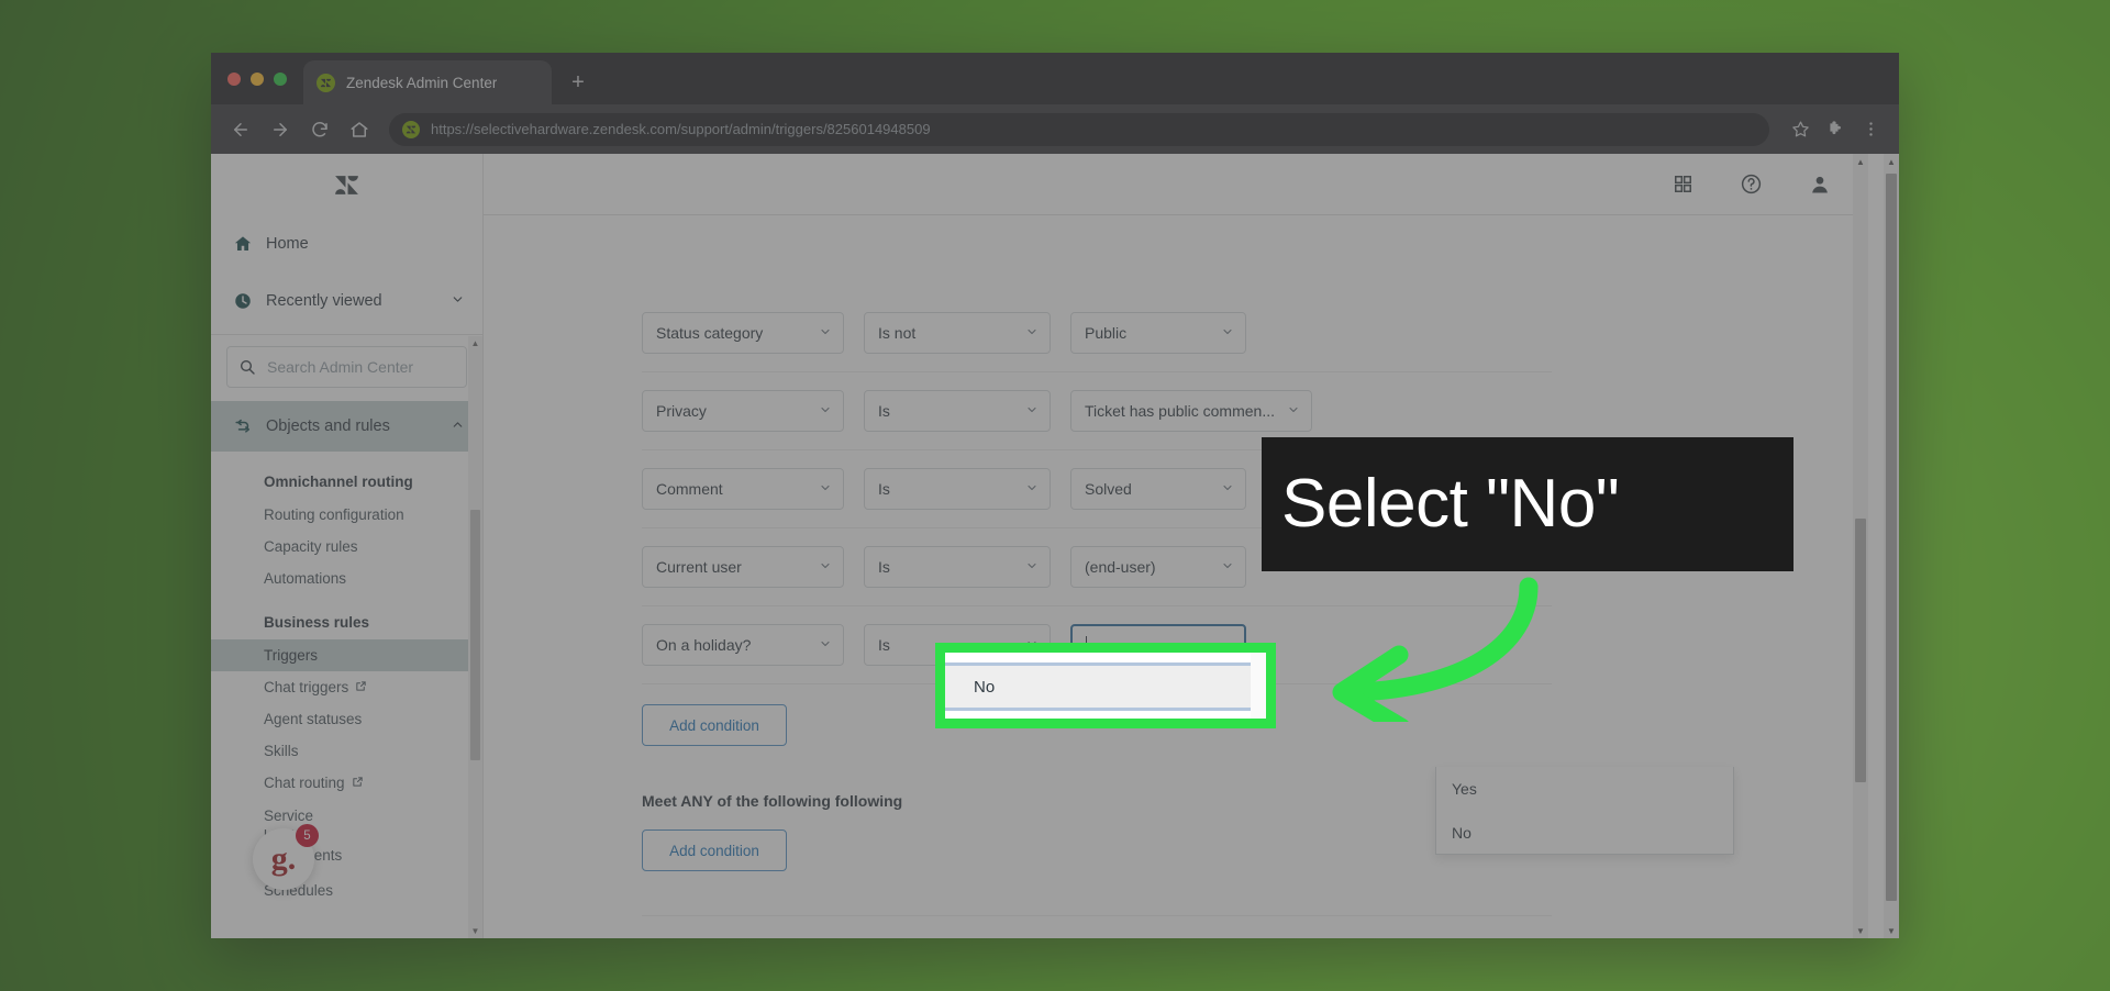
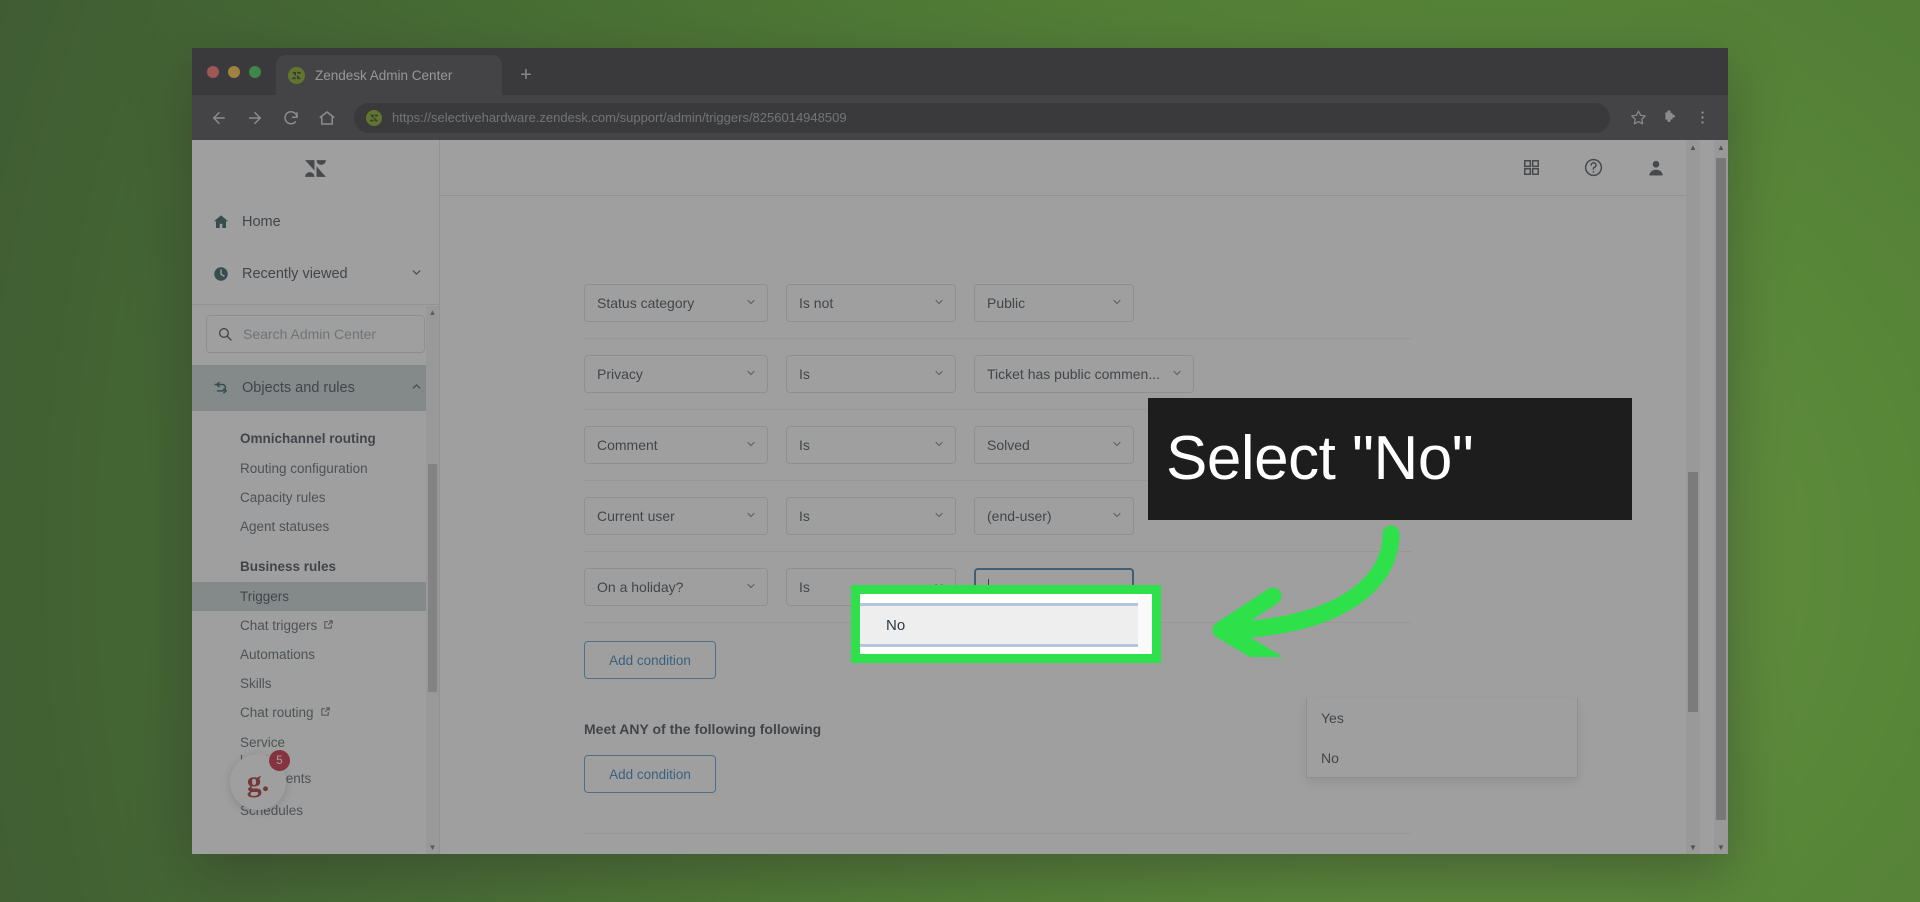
  Zendesk Admin Center
  +
  https://selectivehardware.zendesk.com/support/admin/triggers/8256014948509
  Home
  Recently viewed
  Search Admin Center
  Objects and rules
  Omnichannel routing
  Routing configuration
  Capacity rules
- Automations
+ Agent statuses
  Business rules
  Triggers
  Chat triggers
- Agent statuses
+ Automations
  Skills
  Chat routing
  Schedules
  ▲
  ▼
  g.
  5
  Status category
  Is not
  Public
  Privacy
  Is
  Ticket has public commen...
  Comment
  Is
  Solved
  Current user
  Is
  (end-user)
  On a holiday?
  Is
  Add condition
  Meet ANY of the following following
  Add condition
  ▲
  ▼
  ▲
  ▼
  Yes
  No
  Select "No"
  No
